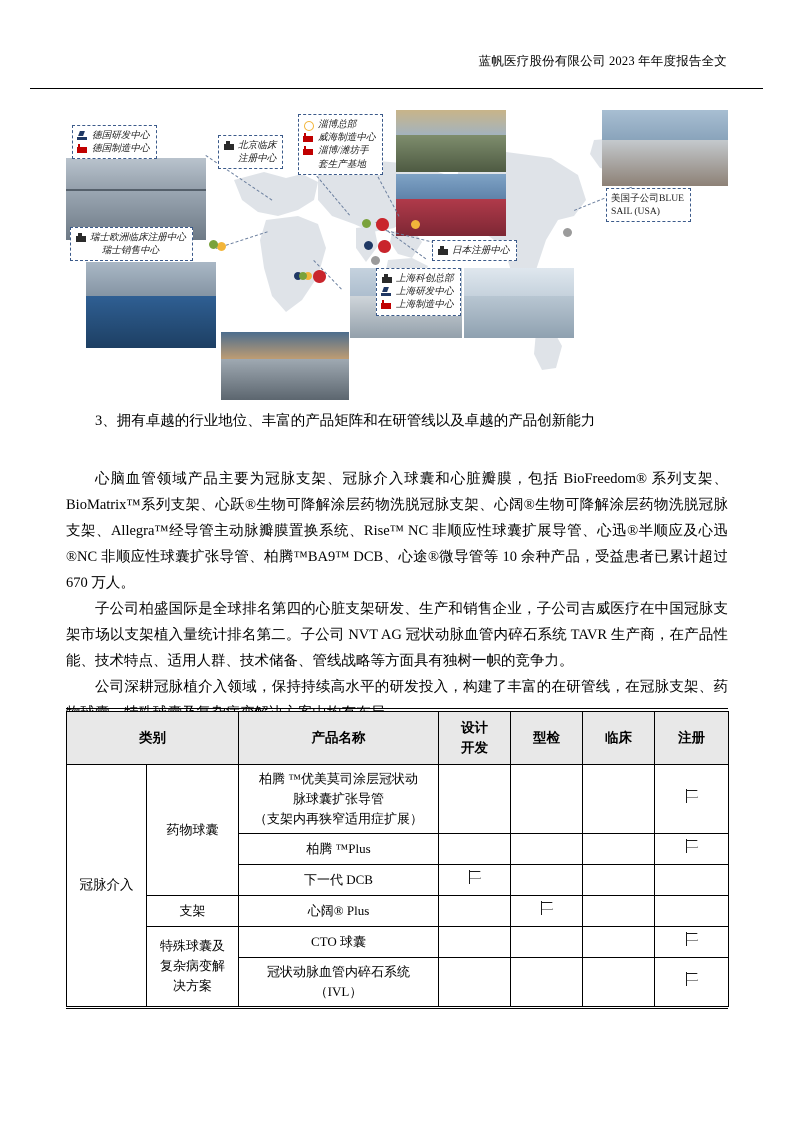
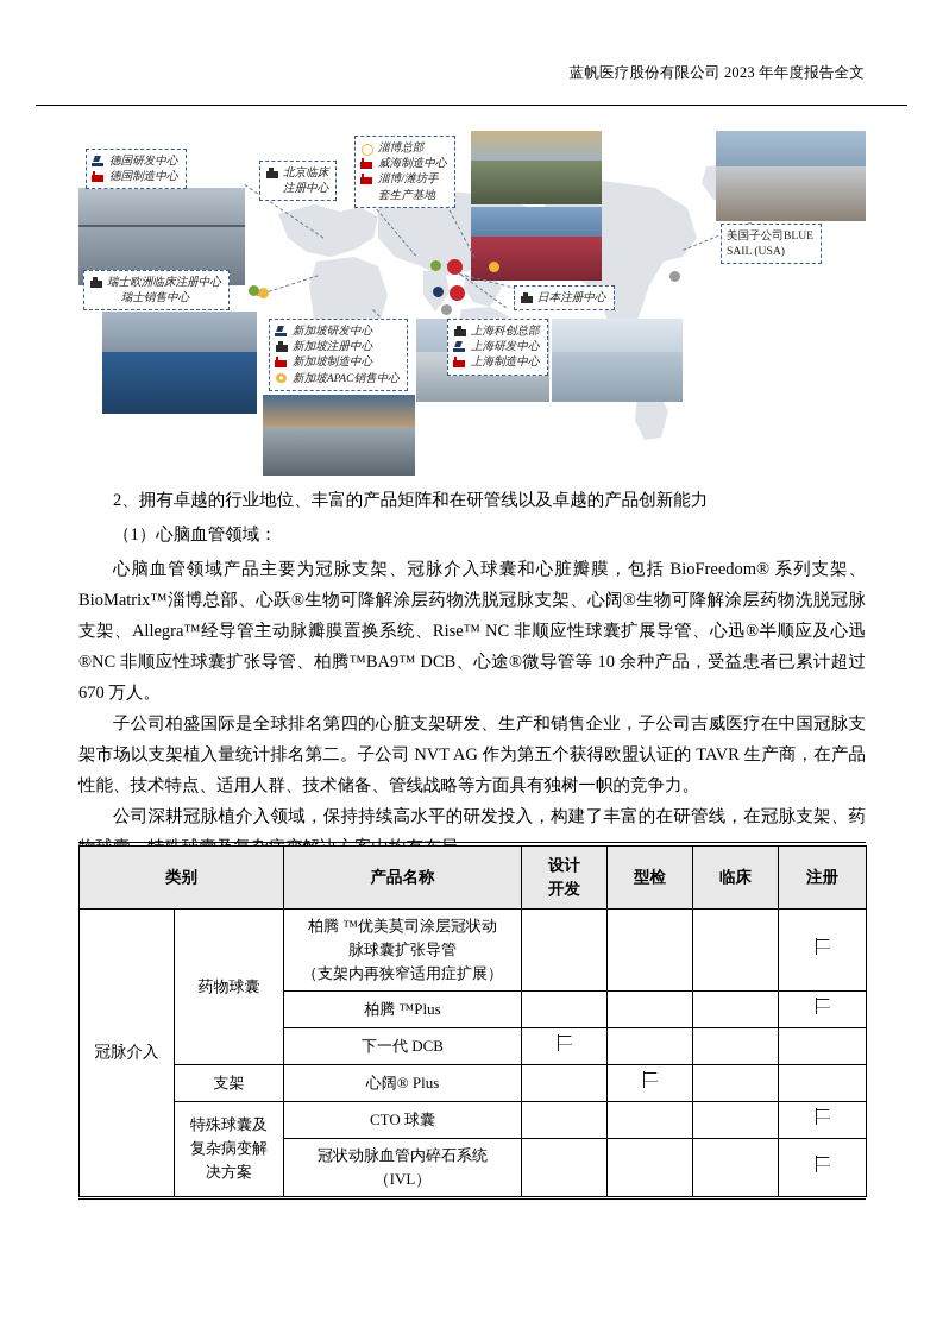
  蓝帆医疗股份有限公司 2023 年年度报告全文
  德国研发中心
  德国制造中心
  北京临床
  注册中心
  淄博总部
  威海制造中心
  淄博/潍坊手
  套生产基地
  美国子公司BLUE
  SAIL (USA)
  瑞士欧洲临床注册中心
  瑞士销售中心
  日本注册中心
  上海科创总部
  上海研发中心
  上海制造中心
+ 新加坡研发中心
+ 新加坡注册中心
+ 新加坡制造中心
+ 新加坡APAC销售中心
- 3、拥有卓越的行业地位、丰富的产品矩阵和在研管线以及卓越的产品创新能力
+ 2、拥有卓越的行业地位、丰富的产品矩阵和在研管线以及卓越的产品创新能力
+ （1）心脑血管领域：
- 心脑血管领域产品主要为冠脉支架、冠脉介入球囊和心脏瓣膜，包括 BioFreedom® 系列支架、BioMatrix™系列支架、心跃®生物可降解涂层药物洗脱冠脉支架、心阔®生物可降解涂层药物洗脱冠脉支架、Allegra™经导管主动脉瓣膜置换系统、Rise™ NC 非顺应性球囊扩展导管、心迅®半顺应及心迅®NC 非顺应性球囊扩张导管、柏腾™BA9™ DCB、心途®微导管等 10 余种产品，受益患者已累计超过 670 万人。
+ 心脑血管领域产品主要为冠脉支架、冠脉介入球囊和心脏瓣膜，包括 BioFreedom® 系列支架、BioMatrix™淄博总部、心跃®生物可降解涂层药物洗脱冠脉支架、心阔®生物可降解涂层药物洗脱冠脉支架、Allegra™经导管主动脉瓣膜置换系统、Rise™ NC 非顺应性球囊扩展导管、心迅®半顺应及心迅®NC 非顺应性球囊扩张导管、柏腾™BA9™ DCB、心途®微导管等 10 余种产品，受益患者已累计超过 670 万人。
- 子公司柏盛国际是全球排名第四的心脏支架研发、生产和销售企业，子公司吉威医疗在中国冠脉支架市场以支架植入量统计排名第二。子公司 NVT AG 冠状动脉血管内碎石系统 TAVR 生产商，在产品性能、技术特点、适用人群、技术储备、管线战略等方面具有独树一帜的竞争力。
+ 子公司柏盛国际是全球排名第四的心脏支架研发、生产和销售企业，子公司吉威医疗在中国冠脉支架市场以支架植入量统计排名第二。子公司 NVT AG 作为第五个获得欧盟认证的 TAVR 生产商，在产品性能、技术特点、适用人群、技术储备、管线战略等方面具有独树一帜的竞争力。
  类别	产品名称	设计 开发	型检	临床	注册
  冠脉介入	药物球囊	柏腾 ™优美莫司涂层冠状动 脉球囊扩张导管 （支架内再狭窄适用症扩展）
  柏腾 ™Plus
  下一代 DCB
  支架	心阔® Plus
  特殊球囊及 复杂病变解 决方案	CTO 球囊
  冠状动脉血管内碎石系统 （IVL）
